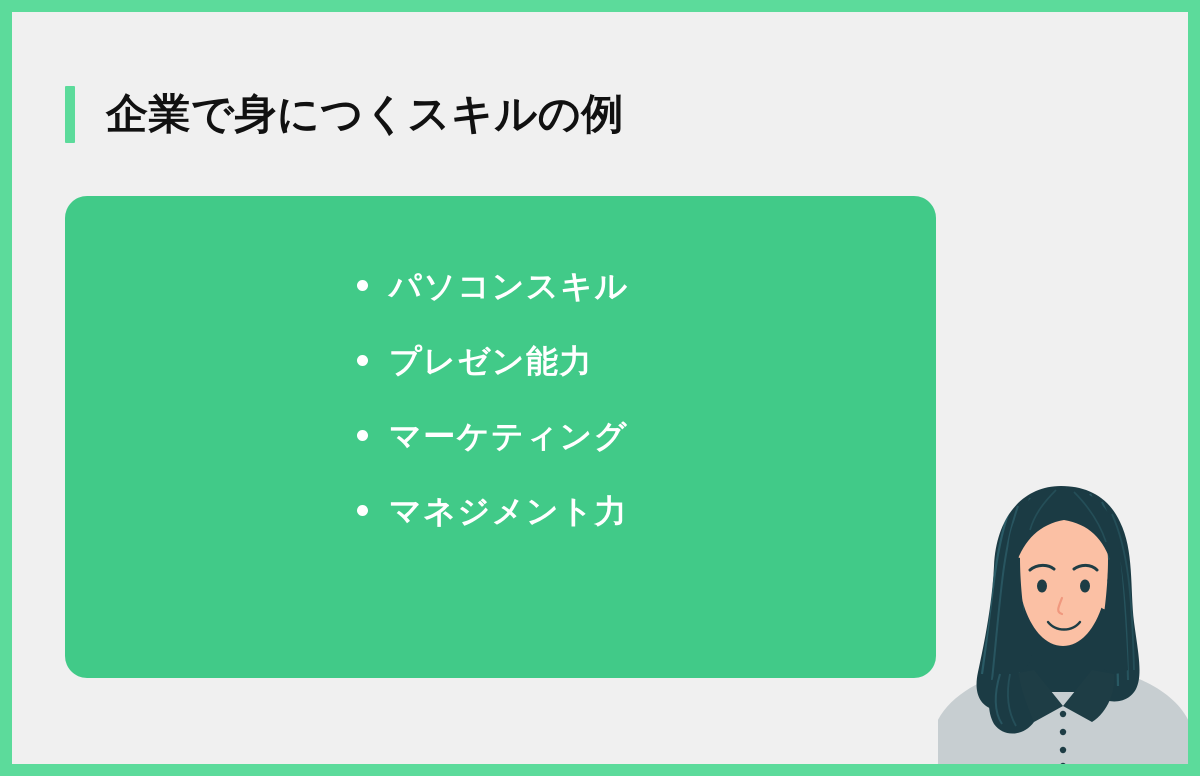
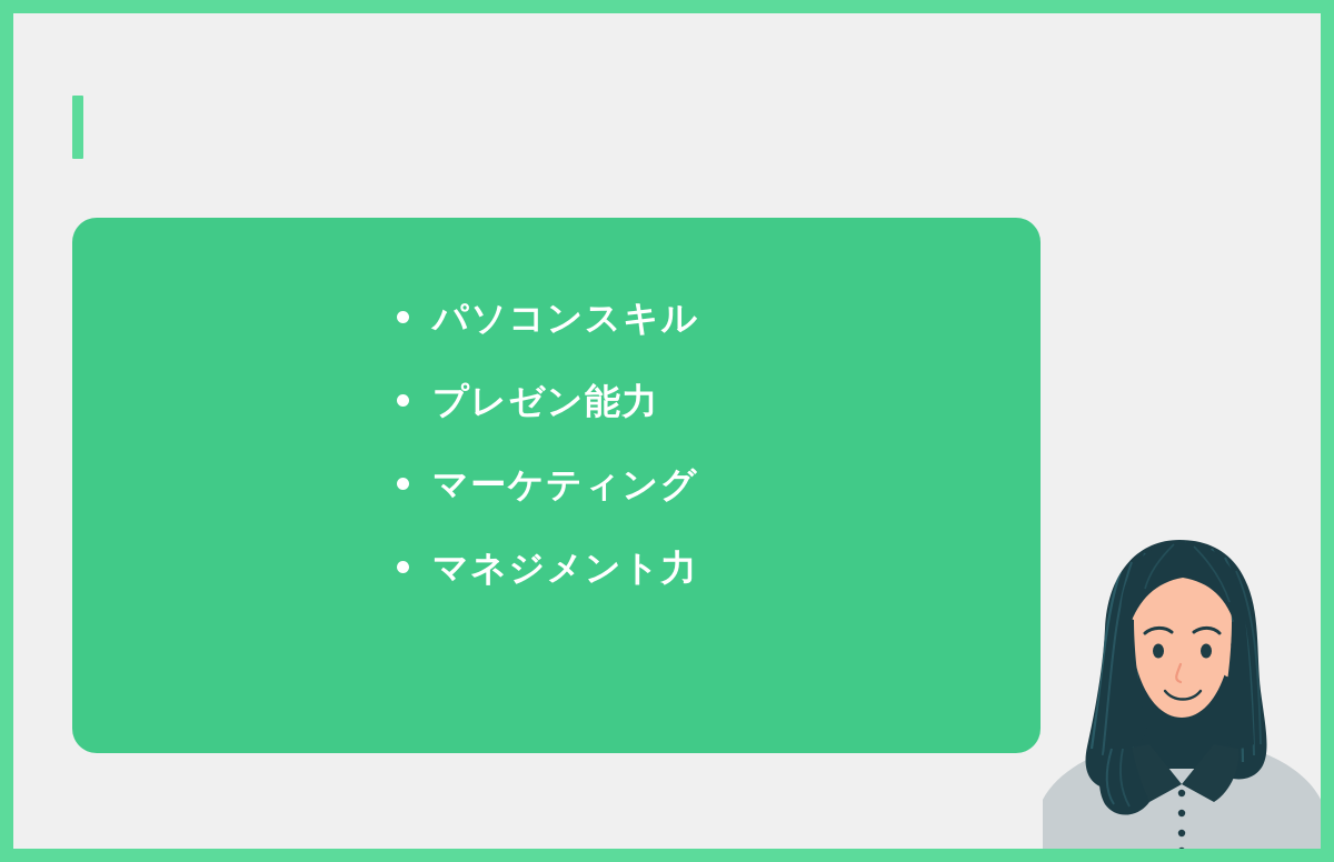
- 企業で身につくスキルの例
  パソコンスキル
  プレゼン能力
  マーケティング
  マネジメント力
